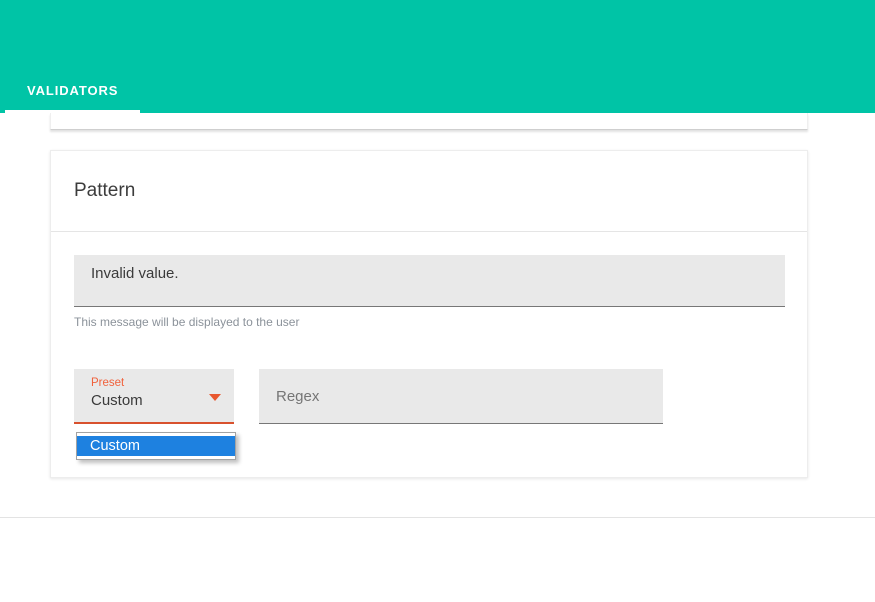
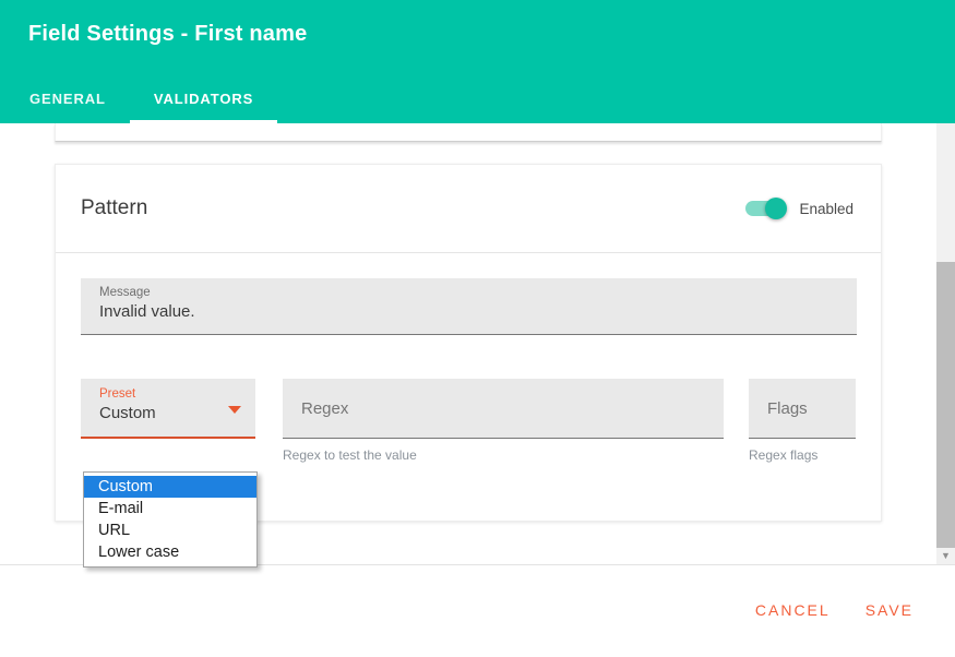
+ Field Settings - First name
+ GENERAL
  VALIDATORS
  Pattern
+ Enabled
+ Message
  Invalid value.
- This message will be displayed to the user
  Preset
  Custom
  Regex
+ Regex to test the value
+ Flags
+ Regex flags
  Custom
+ E-mail
+ URL
+ Lower case
+ ▼
+ CANCEL
+ SAVE
